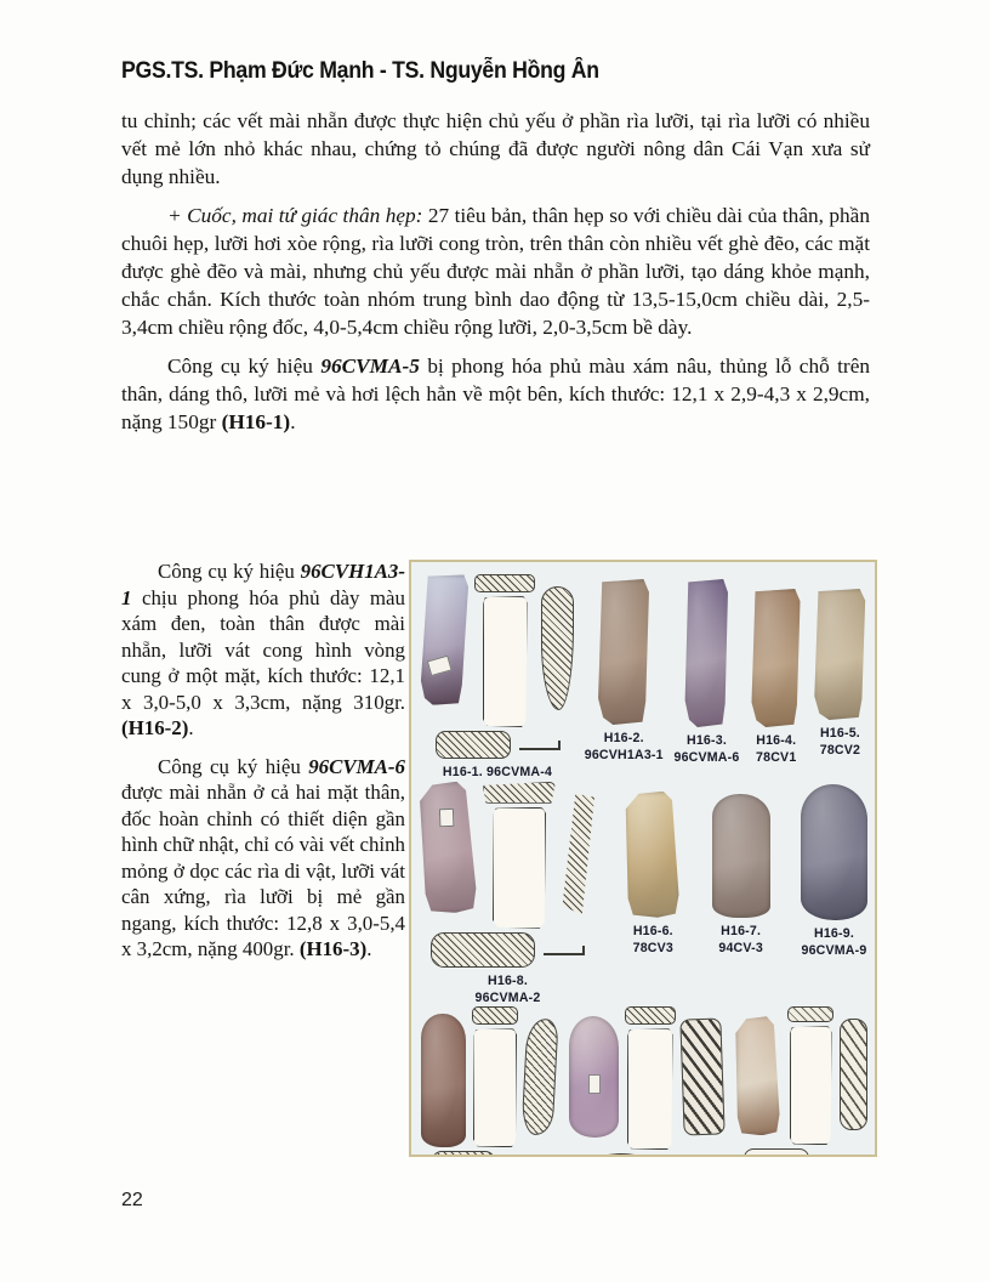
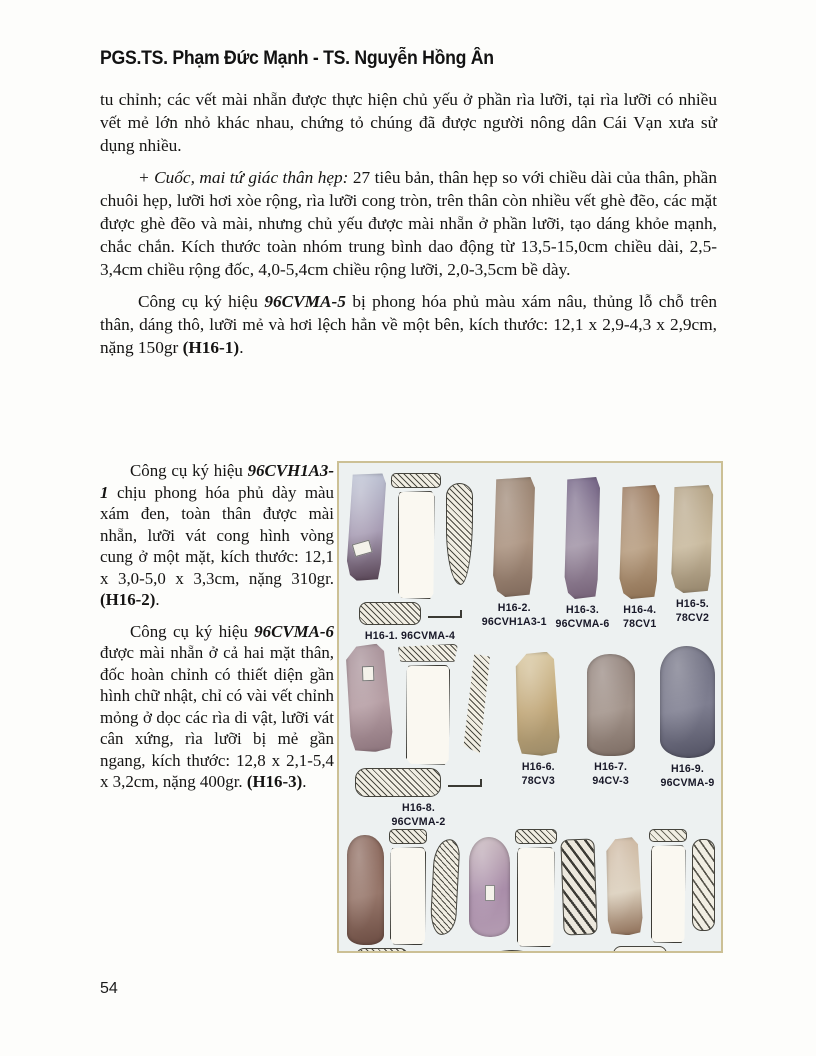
  PGS.TS. Phạm Đức Mạnh - TS. Nguyễn Hồng Ân
  tu chỉnh; các vết mài nhẵn được thực hiện chủ yếu ở phần rìa lưỡi, tại rìa lưỡi có nhiều vết mẻ lớn nhỏ khác nhau, chứng tỏ chúng đã được người nông dân Cái Vạn xưa sử dụng nhiều.
  + Cuốc, mai tứ giác thân hẹp: 27 tiêu bản, thân hẹp so với chiều dài của thân, phần chuôi hẹp, lưỡi hơi xòe rộng, rìa lưỡi cong tròn, trên thân còn nhiều vết ghè đẽo, các mặt được ghè đẽo và mài, nhưng chủ yếu được mài nhẵn ở phần lưỡi, tạo dáng khỏe mạnh, chắc chắn. Kích thước toàn nhóm trung bình dao động từ 13,5-15,0cm chiều dài, 2,5-3,4cm chiều rộng đốc, 4,0-5,4cm chiều rộng lưỡi, 2,0-3,5cm bề dày.
  Công cụ ký hiệu 96CVMA-5 bị phong hóa phủ màu xám nâu, thủng lỗ chỗ trên thân, dáng thô, lưỡi mẻ và hơi lệch hẳn về một bên, kích thước: 12,1 x 2,9-4,3 x 2,9cm, nặng 150gr (H16-1).
  Công cụ ký hiệu 96CVH1A3-1 chịu phong hóa phủ dày màu xám đen, toàn thân được mài nhẵn, lưỡi vát cong hình vòng cung ở một mặt, kích thước: 12,1 x 3,0-5,0 x 3,3cm, nặng 310gr. (H16-2).
- Công cụ ký hiệu 96CVMA-6 được mài nhẵn ở cả hai mặt thân, đốc hoàn chỉnh có thiết diện gần hình chữ nhật, chỉ có vài vết chỉnh mỏng ở dọc các rìa di vật, lưỡi vát cân xứng, rìa lưỡi bị mẻ gần ngang, kích thước: 12,8 x 3,0-5,4 x 3,2cm, nặng 400gr. (H16-3).
+ Công cụ ký hiệu 96CVMA-6 được mài nhẵn ở cả hai mặt thân, đốc hoàn chỉnh có thiết diện gần hình chữ nhật, chỉ có vài vết chỉnh mỏng ở dọc các rìa di vật, lưỡi vát cân xứng, rìa lưỡi bị mẻ gần ngang, kích thước: 12,8 x 2,1-5,4 x 3,2cm, nặng 400gr. (H16-3).
  H16-1. 96CVMA-4
  H16-2.
  96CVH1A3-1
  H16-3.
  96CVMA-6
  H16-4.
  78CV1
  H16-5.
  78CV2
  H16-8.
  96CVMA-2
  H16-6.
  78CV3
  H16-7.
  94CV-3
  H16-9.
  96CVMA-9
- 22
+ 54
